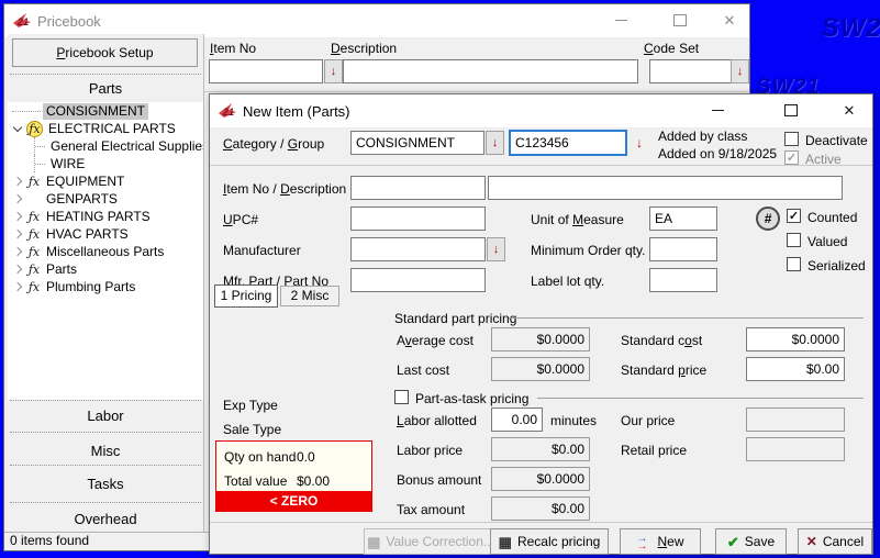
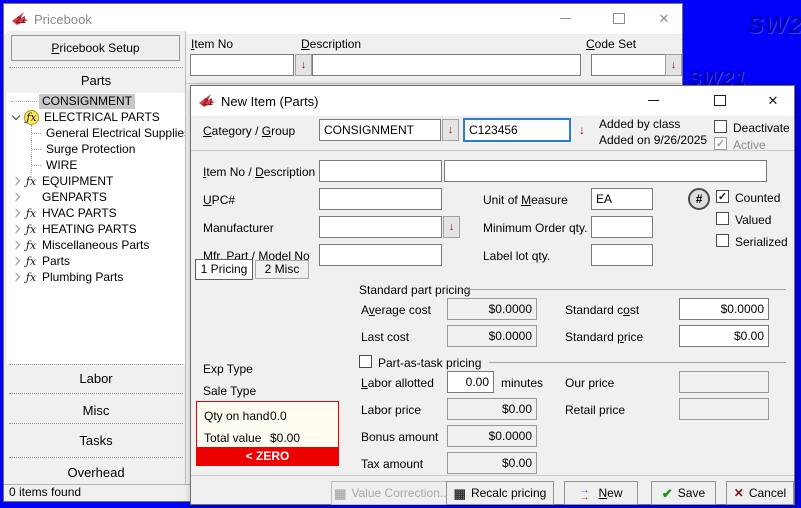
  SW2
  SW21
  21
  Pricebook
  ✕
  Item No
  Description
  Code Set
  ↓
  ↓
  Pricebook Setup
  Parts
  CONSIGNMENT
  ƒx
  ELECTRICAL PARTS
  General Electrical Supplie
+ Surge Protection
  WIRE
  ƒx
  EQUIPMENT
  GENPARTS
  ƒx
- HEATING PARTS
+ HVAC PARTS
  ƒx
- HVAC PARTS
+ HEATING PARTS
  ƒx
  Miscellaneous Parts
  ƒx
  Parts
  ƒx
  Plumbing Parts
  Labor
  Misc
  Tasks
  Overhead
  0 items found
  21
  New Item (Parts)
  ✕
  Category / Group
  CONSIGNMENT
  ↓
  C123456
  ↓
  Added by class
- Added on 9/18/2025
+ Added on 9/26/2025
  Deactivate
  ✓
  Active
  Item No / Description
  UPC#
  Unit of Measure
  EA
  #
  ✓
  Counted
  Manufacturer
  ↓
  Minimum Order qty.
  Valued
- Mfr. Part / Part No
+ Mfr. Part / Model No
  Label lot qty.
  Serialized
  1 Pricing
  2 Misc
  Standard part pricing
  Average cost
  $0.0000
  Standard cost
  $0.0000
  Last cost
  $0.0000
  Standard price
  $0.00
  Part-as-task pricing
  Labor allotted
  0.00
  minutes
  Our price
  Labor price
  $0.00
  Retail price
  Bonus amount
  $0.0000
  Tax amount
  $0.00
  Exp Type
  Sale Type
  Qty on hand
  0.0
  Total value
  $0.00
  < ZERO
  ▦
  Value Correction..
  ▦
  Recalc pricing
  →
  →
  New
  ✔
  Save
  ✕
  Cancel
